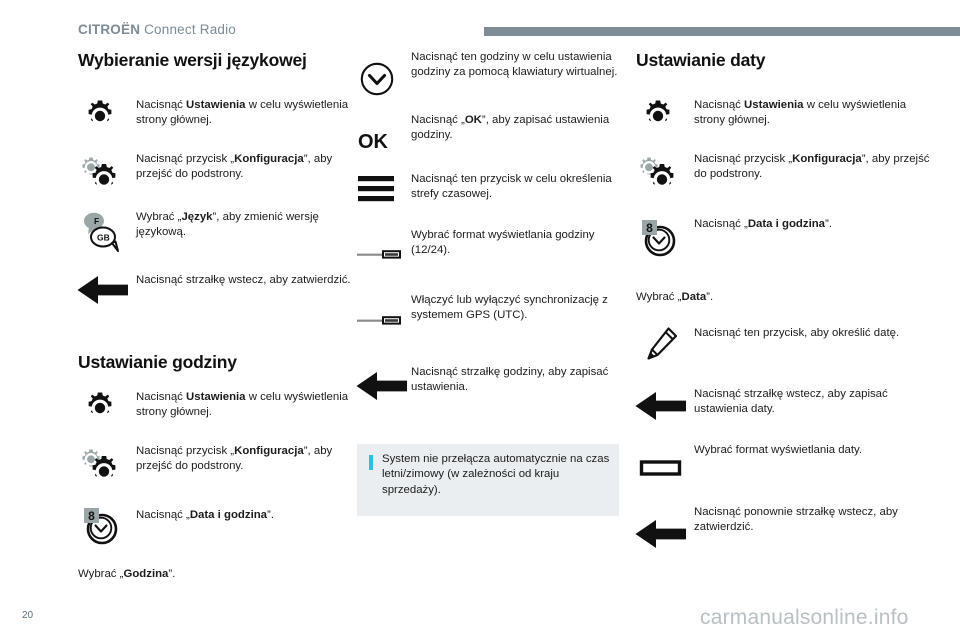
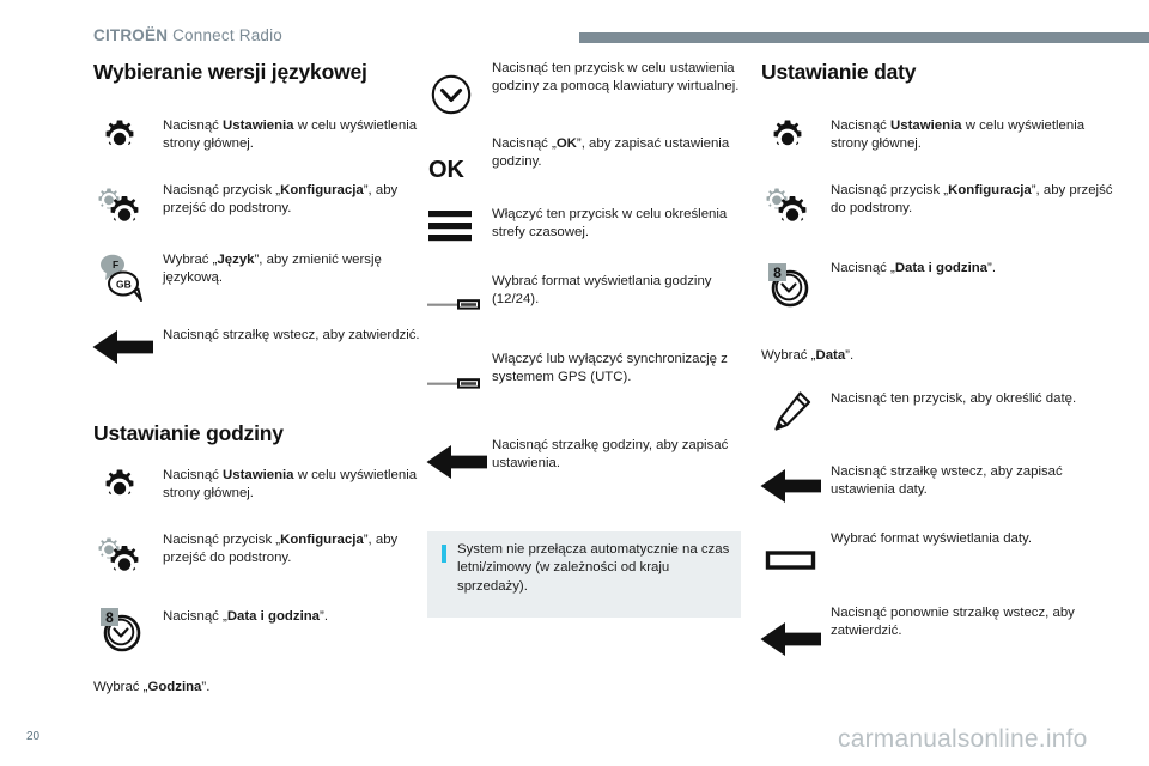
  CITROËN Connect Radio
  Wybieranie wersji językowej
  Nacisnąć Ustawienia w celu wyświetlenia strony głównej.
  Nacisnąć przycisk „Konfiguracja”, aby przejść do podstrony.
  F
  GB
  Wybrać „Język”, aby zmienić wersję językową.
  Nacisnąć strzałkę wstecz, aby zatwierdzić.
  Ustawianie godziny
  Nacisnąć Ustawienia w celu wyświetlenia strony głównej.
  Nacisnąć przycisk „Konfiguracja”, aby przejść do podstrony.
  8
  Nacisnąć „Data i godzina”.
  Wybrać „Godzina”.
- Nacisnąć ten godziny w celu ustawienia godziny za pomocą klawiatury wirtualnej.
+ Nacisnąć ten przycisk w celu ustawienia godziny za pomocą klawiatury wirtualnej.
  OK
  Nacisnąć „OK”, aby zapisać ustawienia godziny.
- Nacisnąć ten przycisk w celu określenia strefy czasowej.
+ Włączyć ten przycisk w celu określenia strefy czasowej.
  Wybrać format wyświetlania godziny (12/24).
  Włączyć lub wyłączyć synchronizację z systemem GPS (UTC).
  Nacisnąć strzałkę godziny, aby zapisać ustawienia.
  System nie przełącza automatycznie na czas letni/zimowy (w zależności od kraju sprzedaży).
  Ustawianie daty
  Nacisnąć Ustawienia w celu wyświetlenia strony głównej.
  Nacisnąć przycisk „Konfiguracja”, aby przejść do podstrony.
  8
  Nacisnąć „Data i godzina”.
  Wybrać „Data”.
  Nacisnąć ten przycisk, aby określić datę.
  Nacisnąć strzałkę wstecz, aby zapisać ustawienia daty.
  Wybrać format wyświetlania daty.
  Nacisnąć ponownie strzałkę wstecz, aby zatwierdzić.
  20
  carmanualsonline.info
